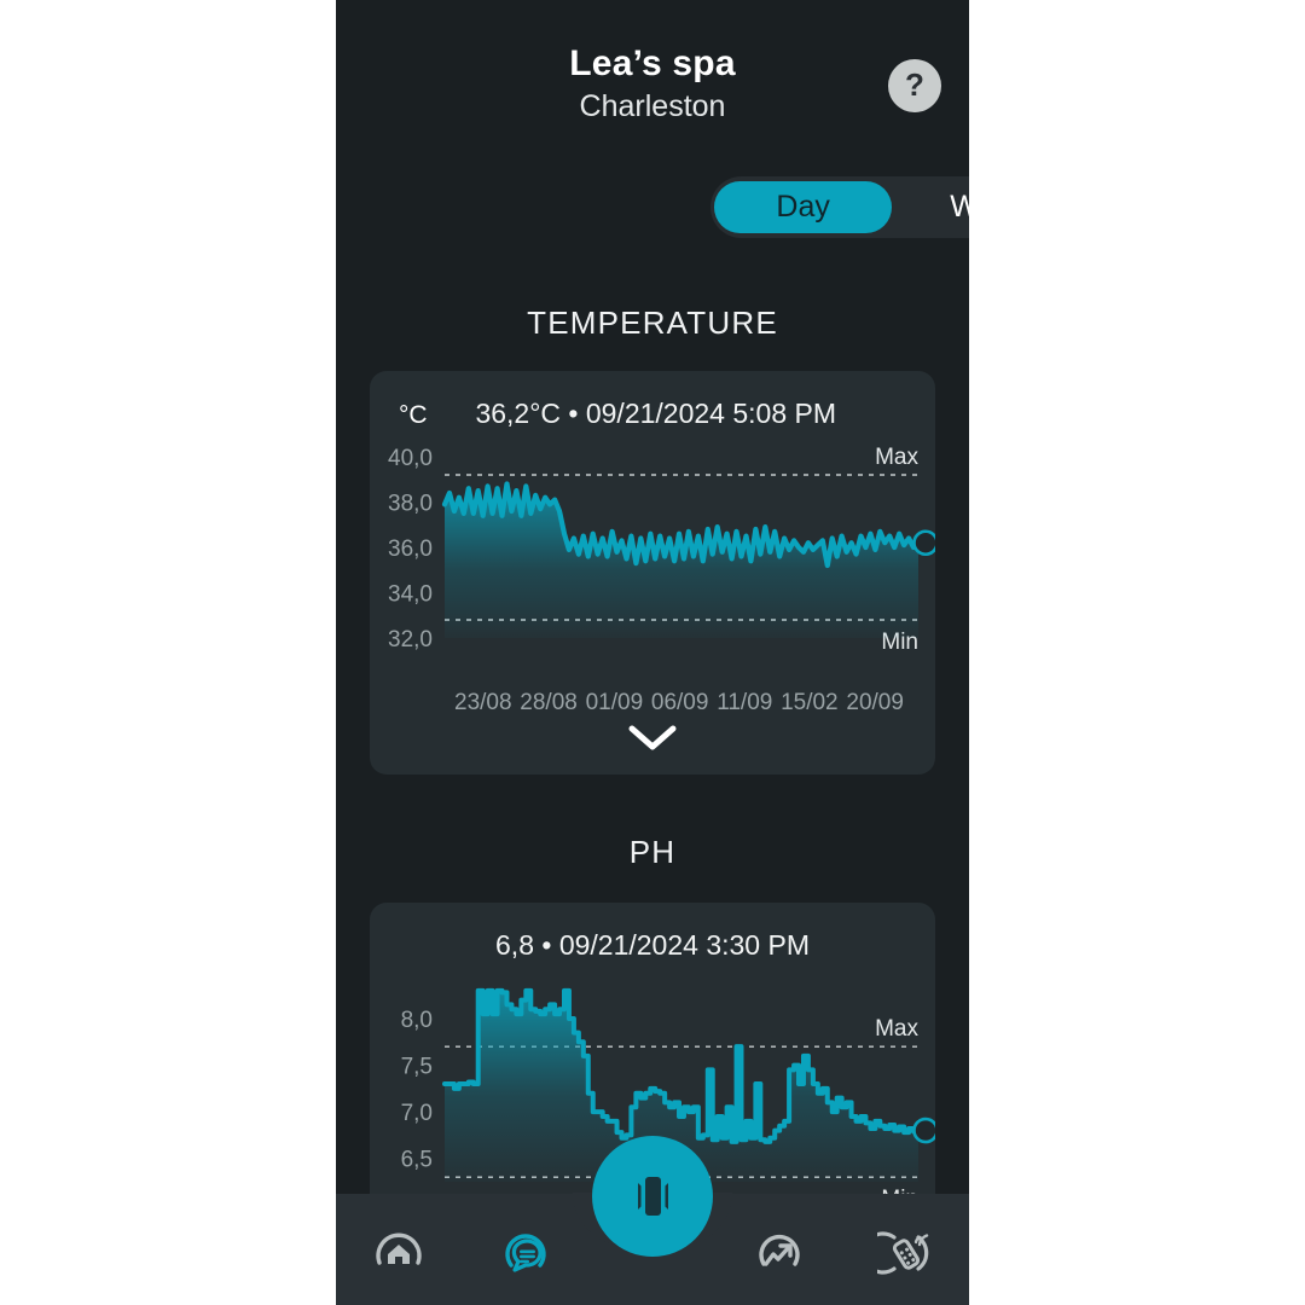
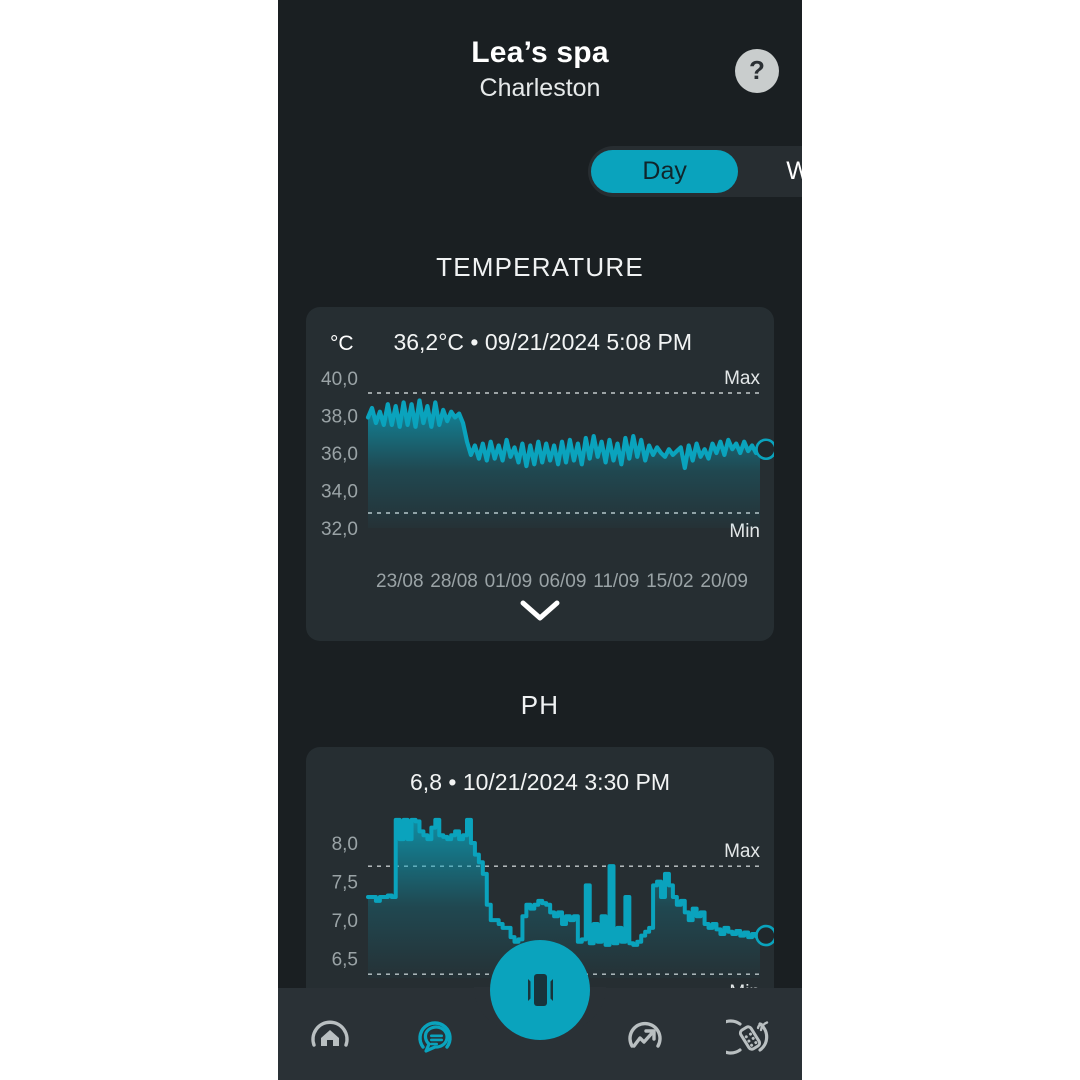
  Lea’s spa
  Charleston
  ?
  Day
  TEMPERATURE
  °C
  36,2°C • 09/21/2024 5:08 PM
  40,0
  38,0
  36,0
  34,0
  32,0
  Max
  Min
  23/08
  28/08
  01/09
  06/09
  11/09
  15/02
  20/09
  PH
- 6,8 • 09/21/2024 3:30 PM
+ 6,8 • 10/21/2024 3:30 PM
  8,0
  7,5
  7,0
  6,5
  Max
